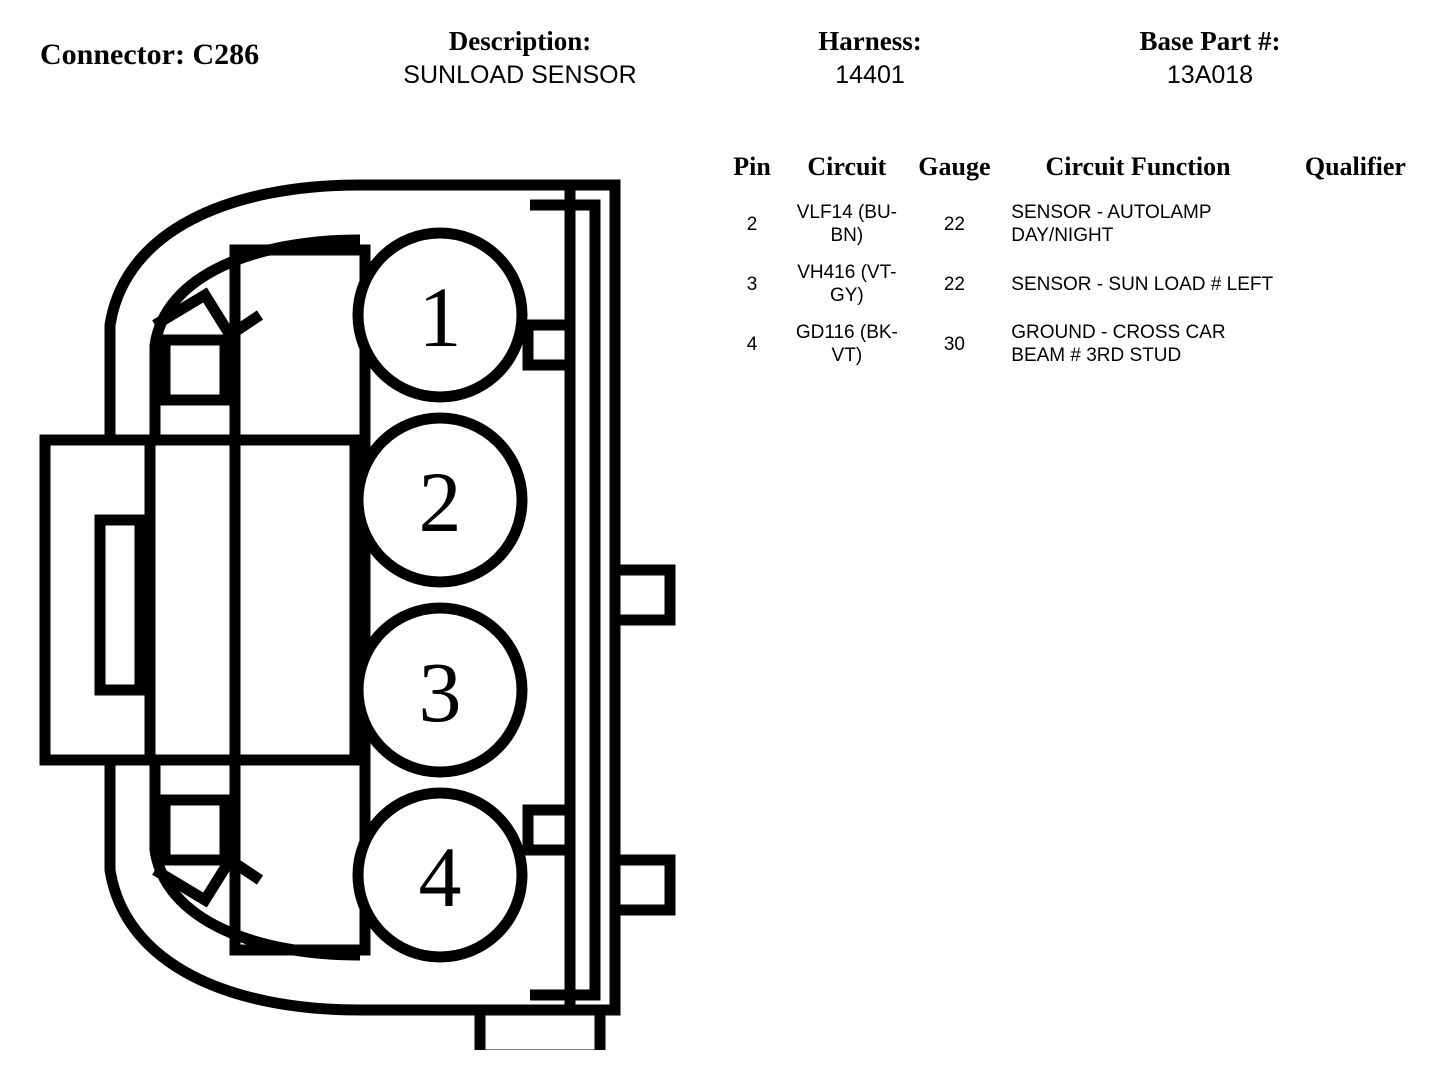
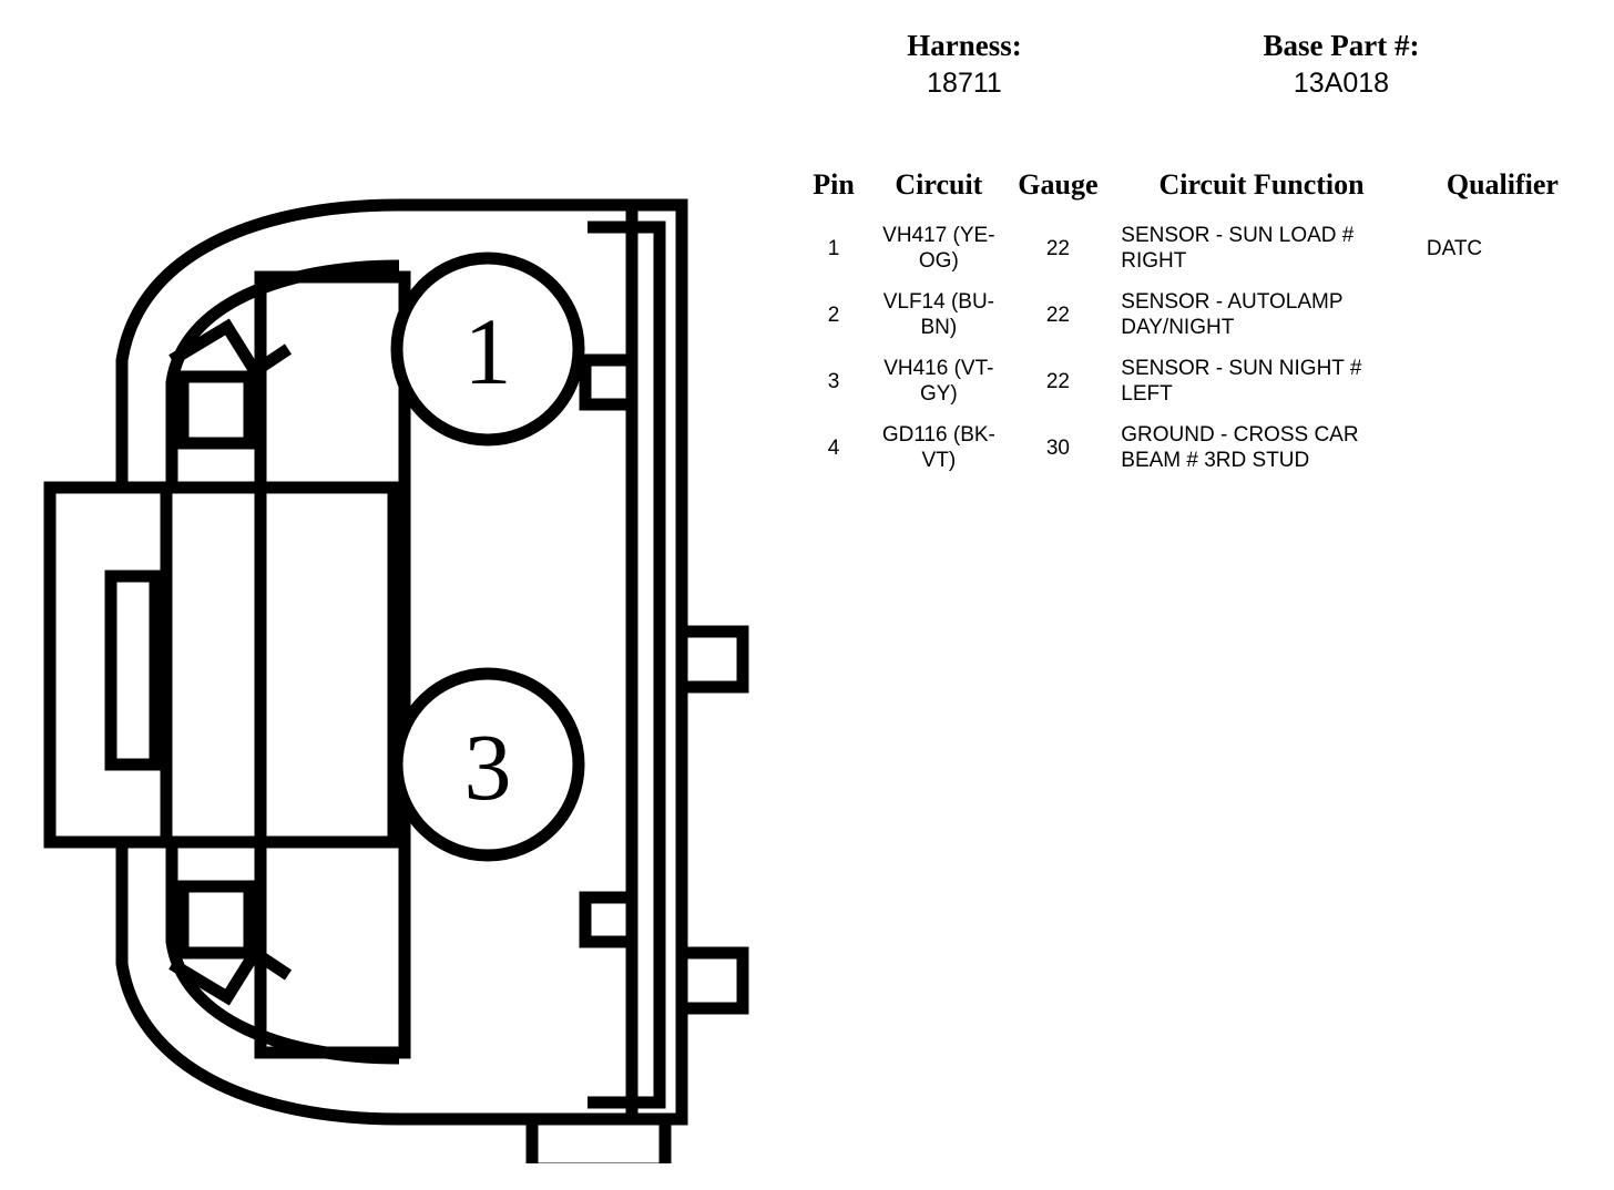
- Connector: C286
- Description:
- SUNLOAD SENSOR
  Harness:
- 14401
+ 18711
  Base Part #:
  13A018
  Pin	Circuit	Gauge	Circuit Function	Qualifier
+ 1	VH417 (YE-OG)	22	SENSOR - SUN LOAD # RIGHT	DATC
  2	VLF14 (BU-BN)	22	SENSOR - AUTOLAMP DAY/NIGHT
- 3	VH416 (VT-GY)	22	SENSOR - SUN LOAD # LEFT
+ 3	VH416 (VT-GY)	22	SENSOR - SUN NIGHT # LEFT
  4	GD116 (BK-VT)	30	GROUND - CROSS CAR BEAM # 3RD STUD
  1
- 2
  3
- 4
